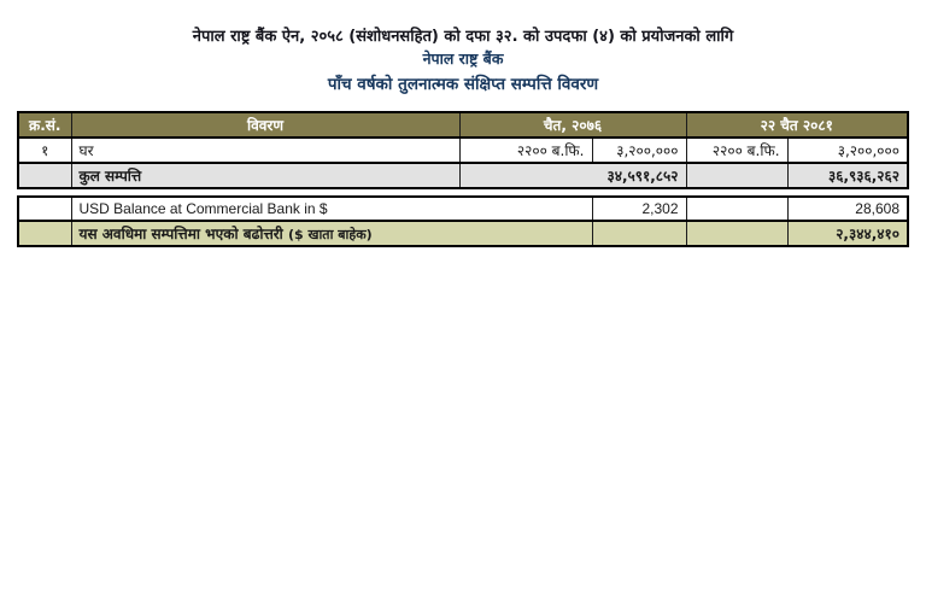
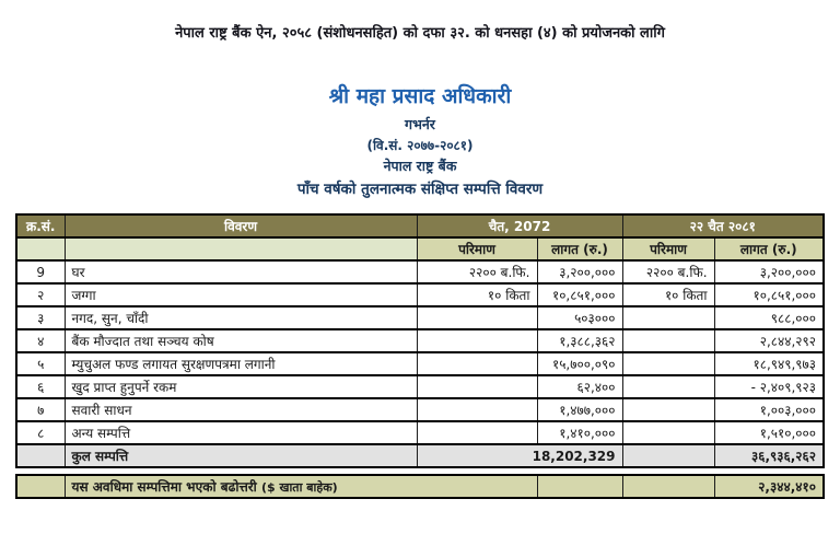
- नेपाल राष्ट्र बैंक ऐन, २०५८ (संशोधनसहित) को दफा ३२. को उपदफा (४) को प्रयोजनको लागि
+ नेपाल राष्ट्र बैंक ऐन, २०५८ (संशोधनसहित) को दफा ३२. को धनसहा (४) को प्रयोजनको लागि
+ श्री महा प्रसाद अधिकारी
+ गभर्नर
+ (वि.सं. २०७७-२०८१)
  नेपाल राष्ट्र बैंक
  पाँच वर्षको तुलनात्मक संक्षिप्त सम्पत्ति विवरण
- क्र.सं.	विवरण	चैत, २०७६	२२ चैत २०८१
+ क्र.सं.	विवरण	चैत, 2072	२२ चैत २०८१
+ 		परिमाण	लागत (रु.)	परिमाण	लागत (रु.)
- १	घर	२२०० ब.फि.	३,२००,०००	२२०० ब.फि.	३,२००,०००
+ 9	घर	२२०० ब.फि.	३,२००,०००	२२०० ब.फि.	३,२००,०००
+ २	जग्गा	१० किता	१०,८५१,०००	१० किता	१०,८५१,०००
+ ३	नगद, सुन, चाँदी		५०३०००		९८८,०००
+ ४	बैंक मौज्दात तथा सञ्चय कोष		१,३८८,३६२		२,८४४,२९२
+ ५	म्युचुअल फण्ड लगायत सुरक्षणपत्रमा लगानी		१५,७००,०९०		१८,९४९,९७३
+ ६	खुद प्राप्त हुनुपर्ने रकम		६२,४००		- २,४०९,९२३
+ ७	सवारी साधन		१,४७७,०००		१,००३,०००
+ ८	अन्य सम्पत्ति		१,४१०,०००		१,५१०,०००
- 	कुल सम्पत्ति	३४,५९१,८५२		३६,९३६,२६२
+ 	कुल सम्पत्ति	18,202,329		३६,९३६,२६२
- 	USD Balance at Commercial Bank in $	2,302		28,608
  	यस अवधिमा सम्पत्तिमा भएको बढोत्तरी ($ खाता बाहेक)			२,३४४,४१०
